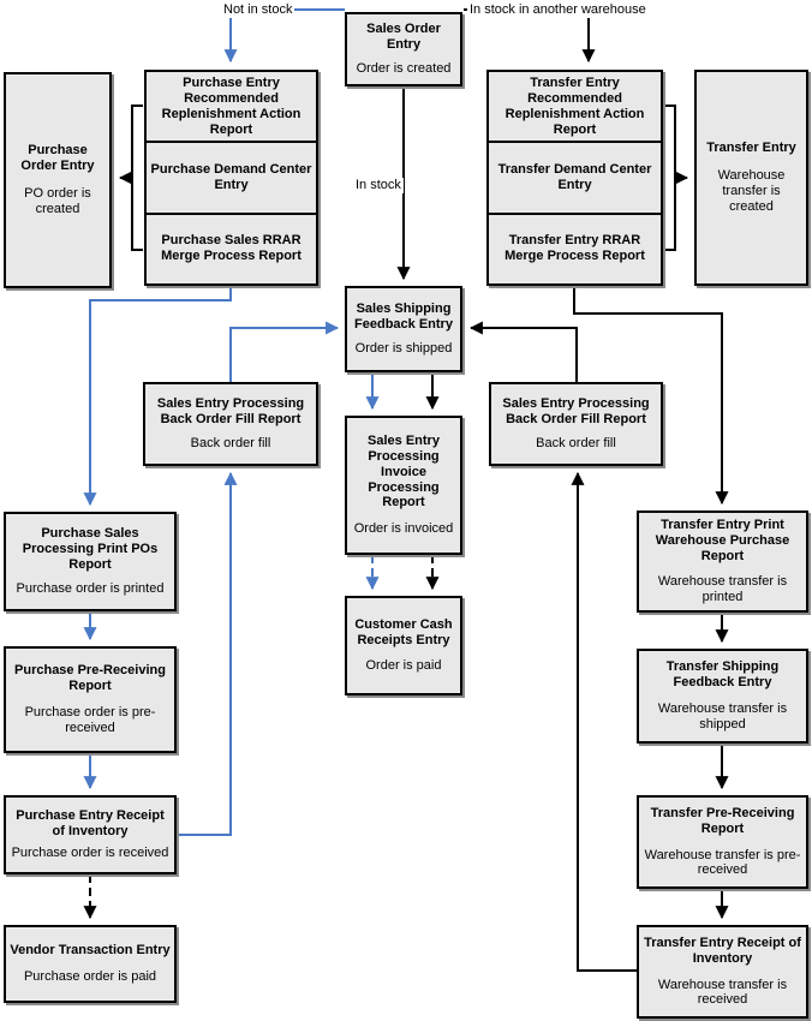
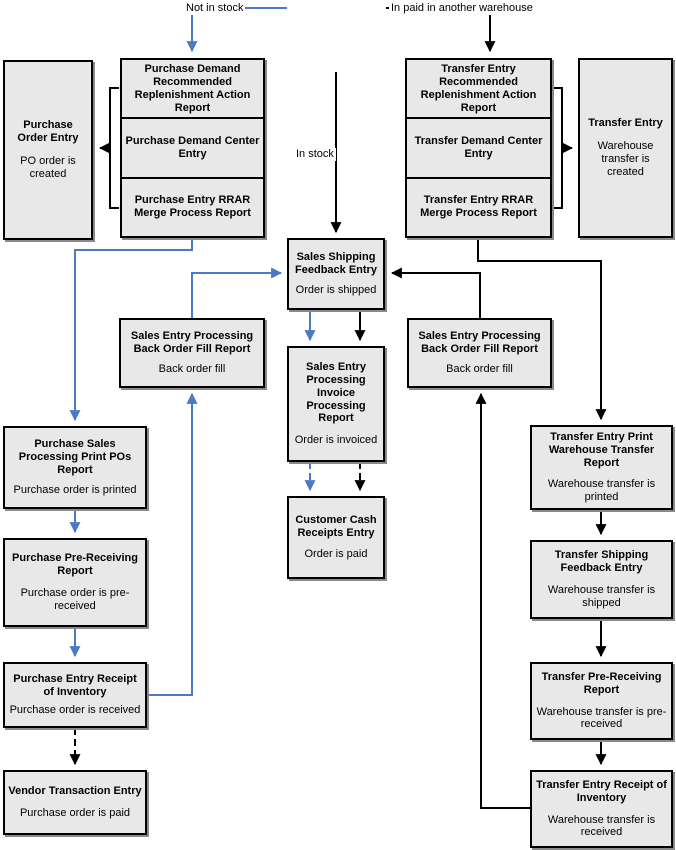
  Not in stock
- In stock in another warehouse
+ In paid in another warehouse
  In stock
- Sales Order Entry
- Order is created
  Purchase Order Entry
  PO order is created
- Purchase Entry Recommended Replenishment Action Report
+ Purchase Demand Recommended Replenishment Action Report
  Purchase Demand Center Entry
- Purchase Sales RRAR Merge Process Report
+ Purchase Entry RRAR Merge Process Report
  Transfer Entry Recommended Replenishment Action Report
  Transfer Demand Center Entry
  Transfer Entry RRAR Merge Process Report
  Transfer Entry
  Warehouse transfer is created
  Sales Shipping Feedback Entry
  Order is shipped
  Sales Entry Processing Back Order Fill Report
  Back order fill
  Sales Entry Processing Back Order Fill Report
  Back order fill
  Sales Entry Processing Invoice Processing Report
  Order is invoiced
  Customer Cash Receipts Entry
  Order is paid
  Purchase Sales Processing Print POs Report
  Purchase order is printed
  Purchase Pre-Receiving Report
  Purchase order is pre-received
  Purchase Entry Receipt of Inventory
  Purchase order is received
  Vendor Transaction Entry
  Purchase order is paid
- Transfer Entry Print Warehouse Purchase Report
+ Transfer Entry Print Warehouse Transfer Report
  Warehouse transfer is printed
  Transfer Shipping Feedback Entry
  Warehouse transfer is shipped
  Transfer Pre-Receiving Report
  Warehouse transfer is pre-received
  Transfer Entry Receipt of Inventory
  Warehouse transfer is received
